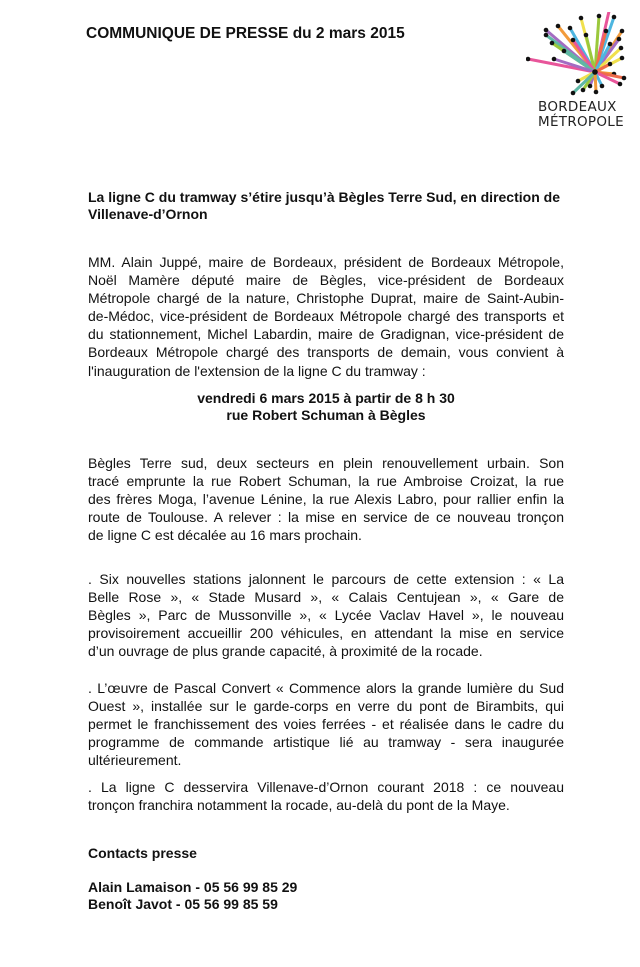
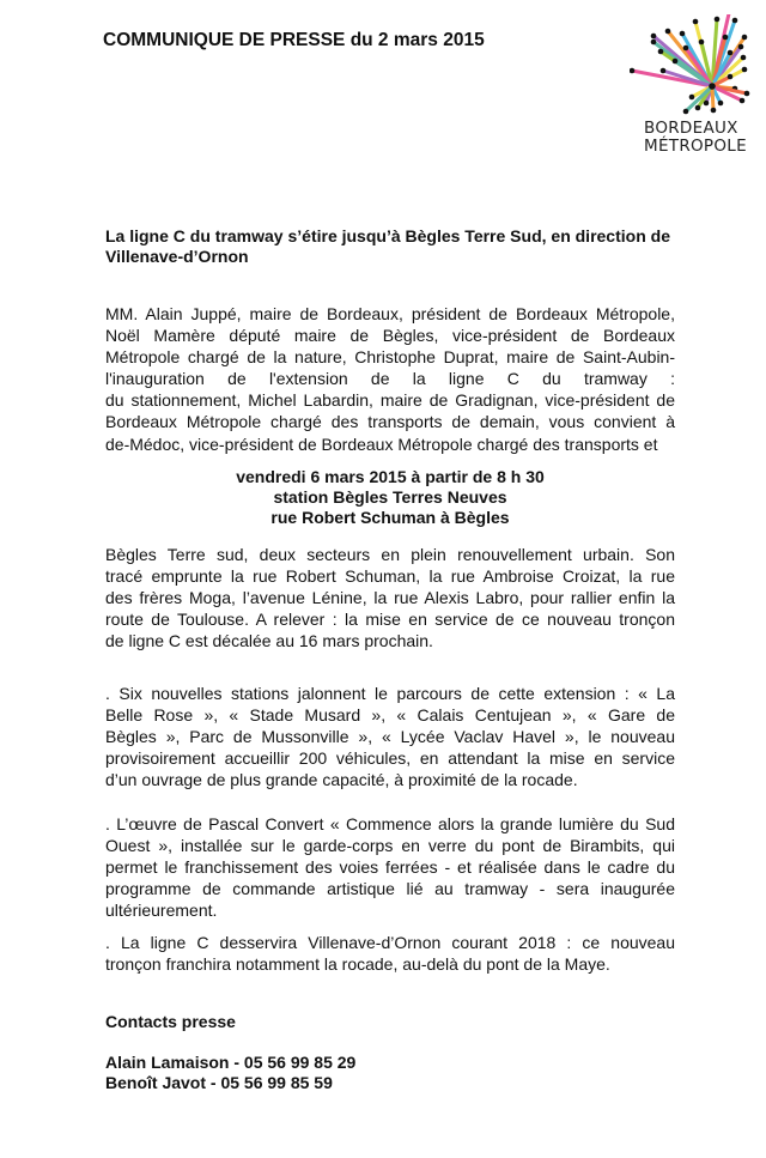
  COMMUNIQUE DE PRESSE du 2 mars 2015
  BORDEAUX
  MÉTROPOLE
  La ligne C du tramway s’étire jusqu’à Bègles Terre Sud, en direction de Villenave-d’Ornon
  MM. Alain Juppé, maire de Bordeaux, président de Bordeaux Métropole,
  Noël Mamère député maire de Bègles, vice-président de Bordeaux
  Métropole chargé de la nature, Christophe Duprat, maire de Saint-Aubin-
- de-Médoc, vice-président de Bordeaux Métropole chargé des transports et
+ l'inauguration de l'extension de la ligne C du tramway :
  du stationnement, Michel Labardin, maire de Gradignan, vice-président de
  Bordeaux Métropole chargé des transports de demain, vous convient à
- l'inauguration de l'extension de la ligne C du tramway :
+ de-Médoc, vice-président de Bordeaux Métropole chargé des transports et
  vendredi 6 mars 2015 à partir de 8 h 30
+ station Bègles Terres Neuves
  rue Robert Schuman à Bègles
  Bègles Terre sud, deux secteurs en plein renouvellement urbain. Son
  tracé emprunte la rue Robert Schuman, la rue Ambroise Croizat, la rue
  des frères Moga, l’avenue Lénine, la rue Alexis Labro, pour rallier enfin la
  route de Toulouse. A relever : la mise en service de ce nouveau tronçon
  de ligne C est décalée au 16 mars prochain.
  . Six nouvelles stations jalonnent le parcours de cette extension : « La
  Belle Rose », « Stade Musard », « Calais Centujean », « Gare de
  Bègles », Parc de Mussonville », « Lycée Vaclav Havel », le nouveau
  provisoirement accueillir 200 véhicules, en attendant la mise en service
  d’un ouvrage de plus grande capacité, à proximité de la rocade.
  . L’œuvre de Pascal Convert « Commence alors la grande lumière du Sud
  Ouest », installée sur le garde-corps en verre du pont de Birambits, qui
  permet le franchissement des voies ferrées - et réalisée dans le cadre du
  programme de commande artistique lié au tramway - sera inaugurée
  ultérieurement.
  . La ligne C desservira Villenave-d’Ornon courant 2018 : ce nouveau
  tronçon franchira notamment la rocade, au-delà du pont de la Maye.
  Contacts presse
  Alain Lamaison - 05 56 99 85 29
  Benoît Javot - 05 56 99 85 59
